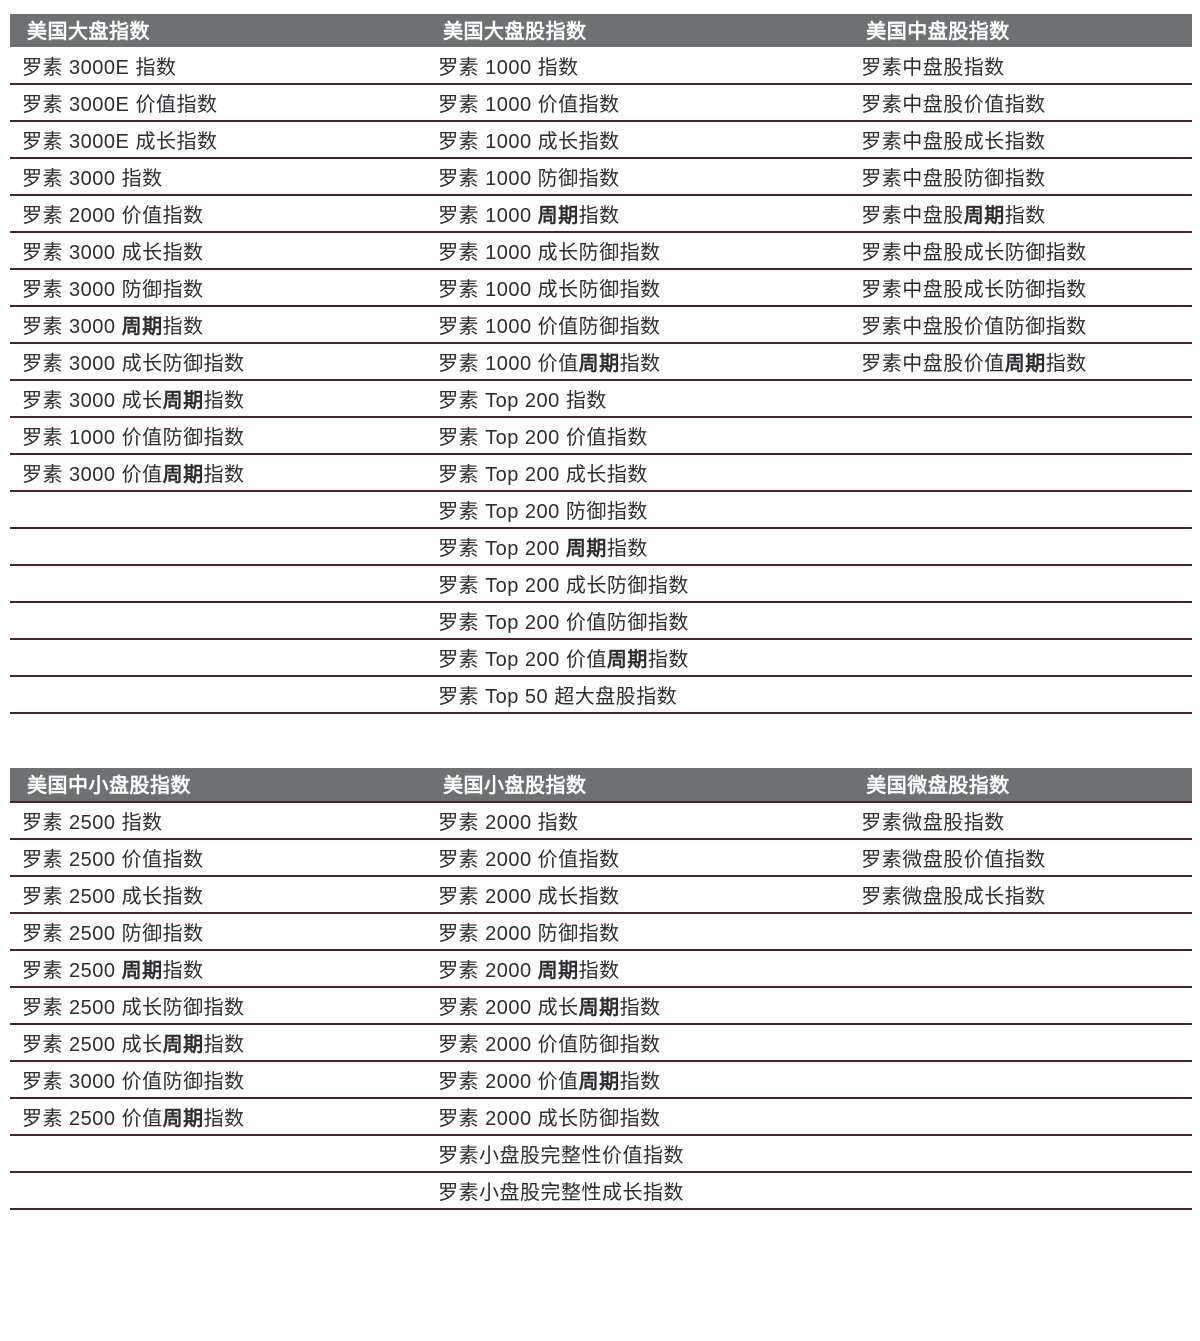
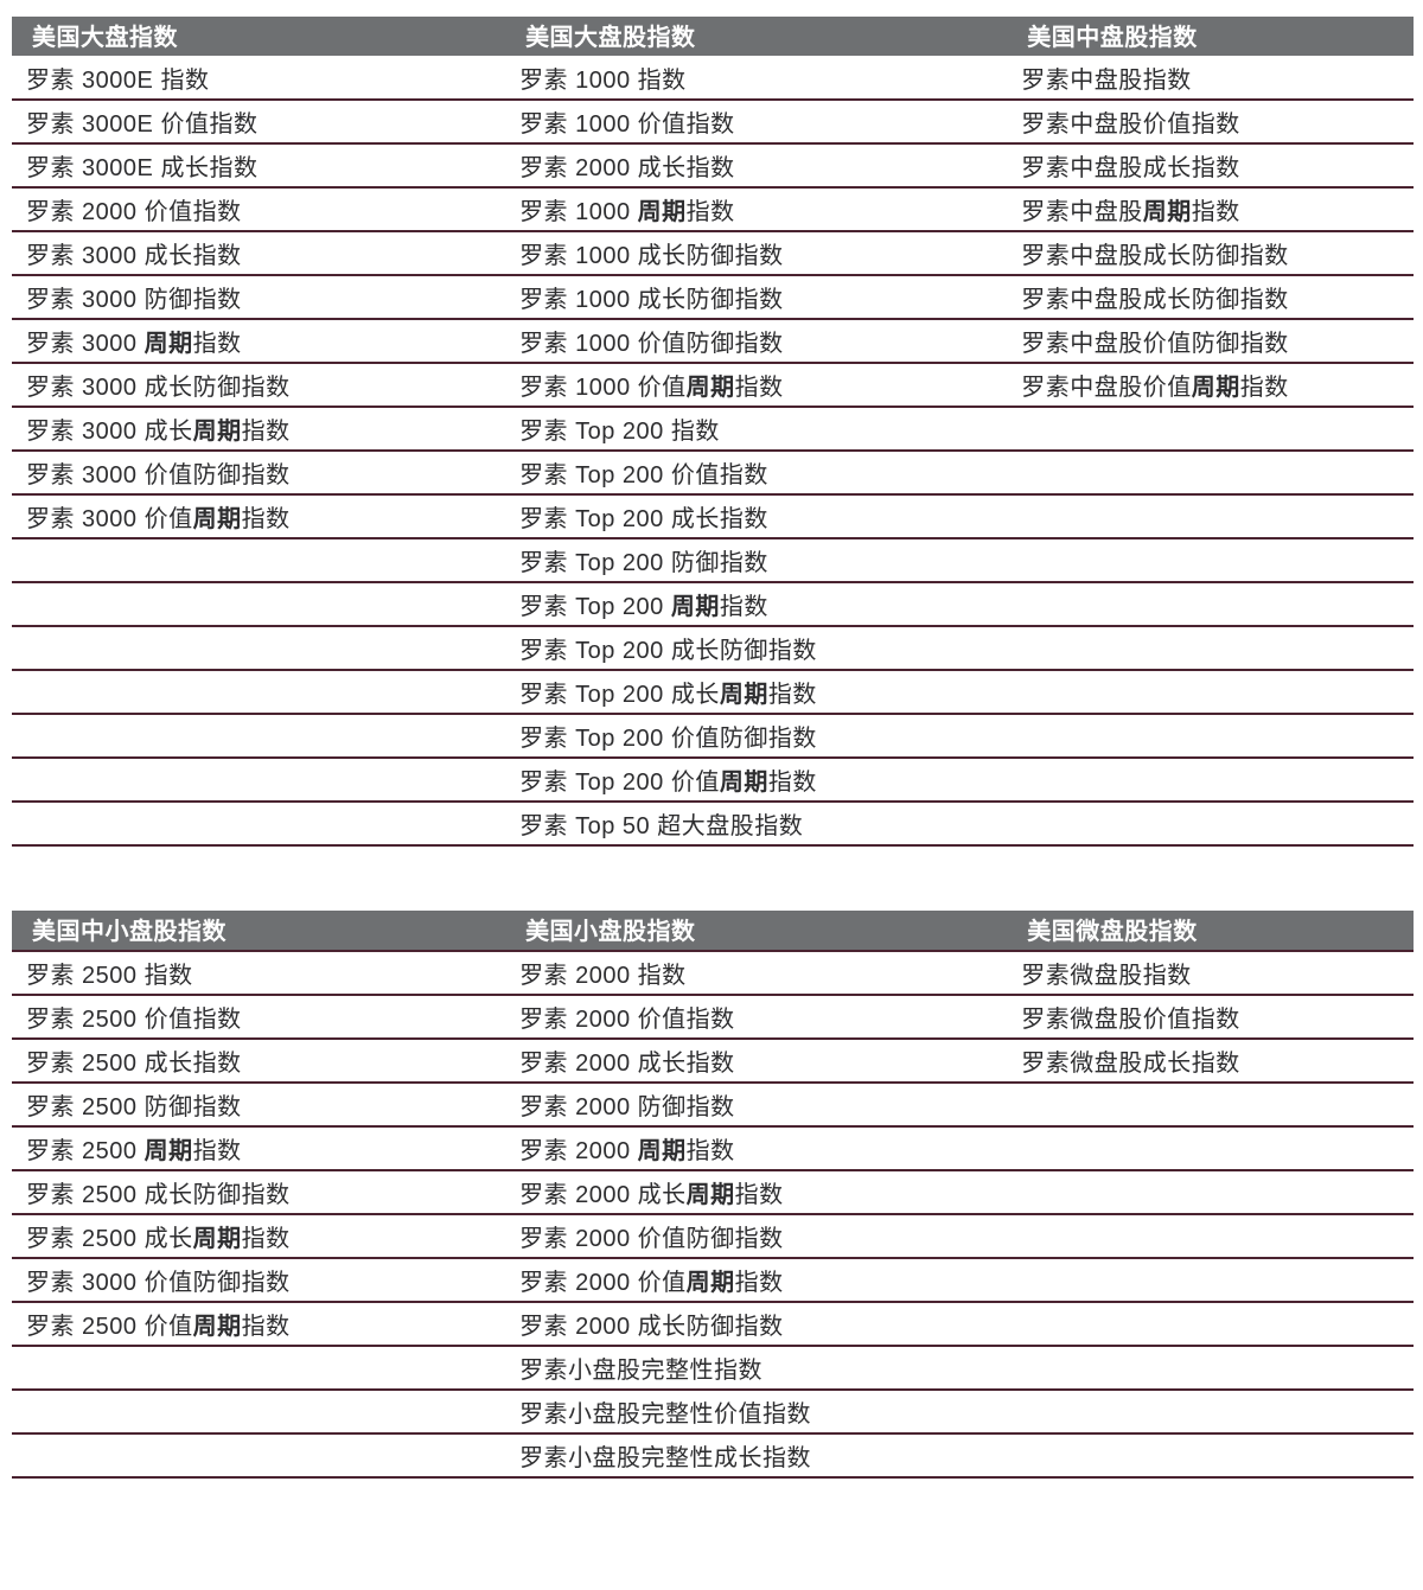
  美国大盘指数	美国大盘股指数	美国中盘股指数
  罗素 3000E 指数	罗素 1000 指数	罗素中盘股指数
  罗素 3000E 价值指数	罗素 1000 价值指数	罗素中盘股价值指数
- 罗素 3000E 成长指数	罗素 1000 成长指数	罗素中盘股成长指数
+ 罗素 3000E 成长指数	罗素 2000 成长指数	罗素中盘股成长指数
- 罗素 3000 指数	罗素 1000 防御指数	罗素中盘股防御指数
  罗素 2000 价值指数	罗素 1000 周期指数	罗素中盘股周期指数
  罗素 3000 成长指数	罗素 1000 成长防御指数	罗素中盘股成长防御指数
  罗素 3000 防御指数	罗素 1000 成长防御指数	罗素中盘股成长防御指数
  罗素 3000 周期指数	罗素 1000 价值防御指数	罗素中盘股价值防御指数
  罗素 3000 成长防御指数	罗素 1000 价值周期指数	罗素中盘股价值周期指数
  罗素 3000 成长周期指数	罗素 Top 200 指数
- 罗素 1000 价值防御指数	罗素 Top 200 价值指数
+ 罗素 3000 价值防御指数	罗素 Top 200 价值指数
  罗素 3000 价值周期指数	罗素 Top 200 成长指数
  	罗素 Top 200 防御指数
  	罗素 Top 200 周期指数
  	罗素 Top 200 成长防御指数
+ 	罗素 Top 200 成长周期指数
  	罗素 Top 200 价值防御指数
  	罗素 Top 200 价值周期指数
  	罗素 Top 50 超大盘股指数
  美国中小盘股指数	美国小盘股指数	美国微盘股指数
  罗素 2500 指数	罗素 2000 指数	罗素微盘股指数
  罗素 2500 价值指数	罗素 2000 价值指数	罗素微盘股价值指数
  罗素 2500 成长指数	罗素 2000 成长指数	罗素微盘股成长指数
  罗素 2500 防御指数	罗素 2000 防御指数
  罗素 2500 周期指数	罗素 2000 周期指数
  罗素 2500 成长防御指数	罗素 2000 成长周期指数
  罗素 2500 成长周期指数	罗素 2000 价值防御指数
  罗素 3000 价值防御指数	罗素 2000 价值周期指数
  罗素 2500 价值周期指数	罗素 2000 成长防御指数
+ 	罗素小盘股完整性指数
  	罗素小盘股完整性价值指数
  	罗素小盘股完整性成长指数
